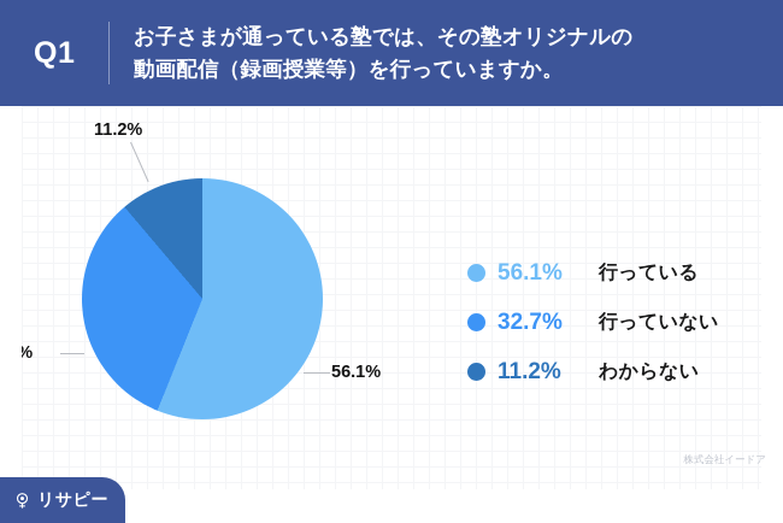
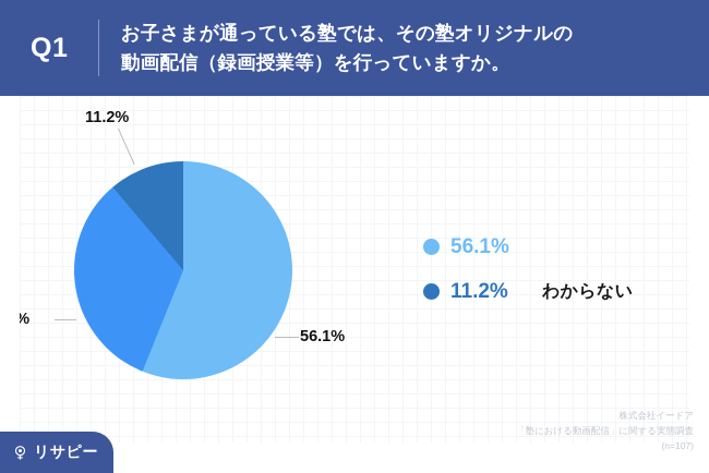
  Q1
  お子さまが通っている塾では、その塾オリジナルの
  動画配信（録画授業等）を行っていますか。
  56.1%
  11.2%
  56.1%
- 行っている
- 32.7%
- 行っていない
  11.2%
  わからない
  株式会社イードア
+ 「塾における動画配信」に関する実態調査
+ (n=107)
  リサピー
